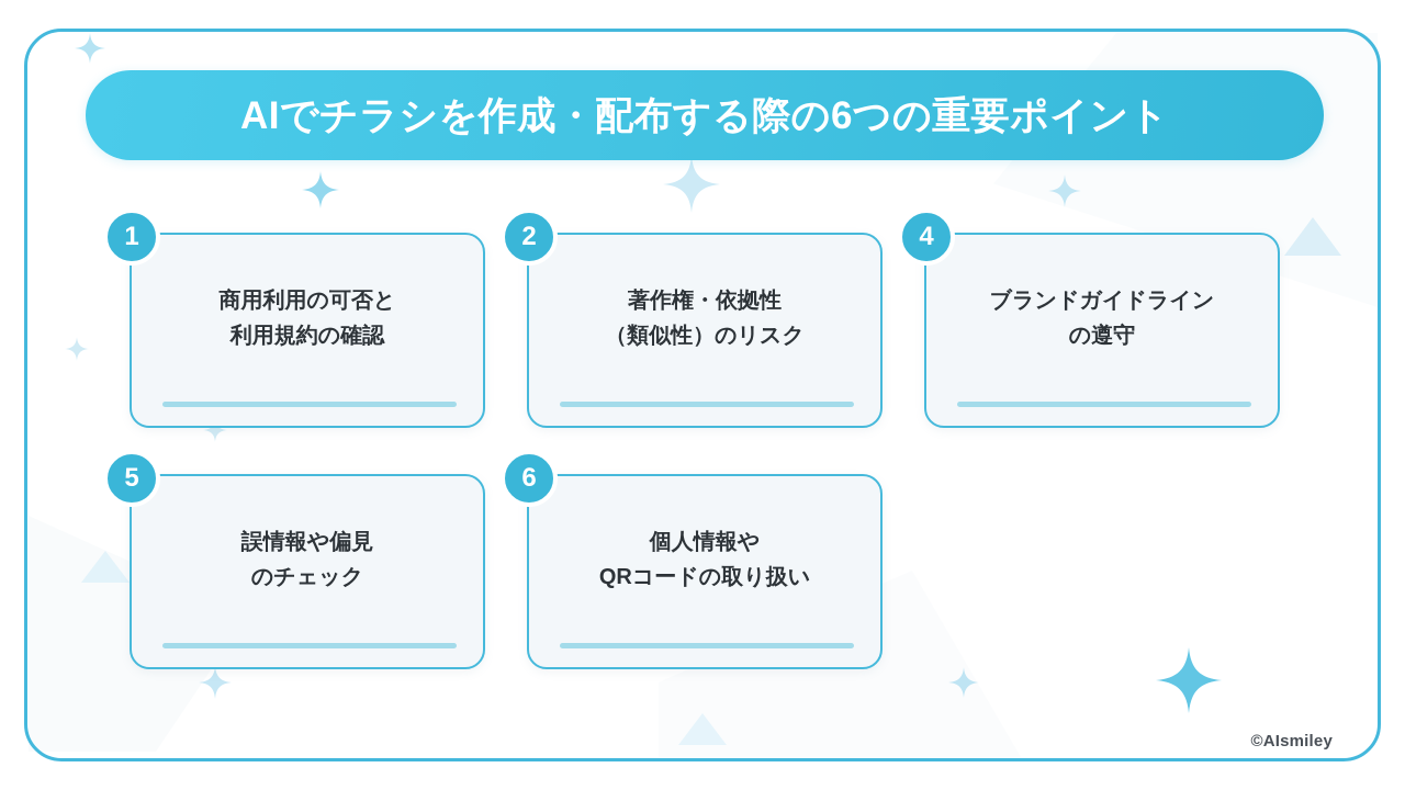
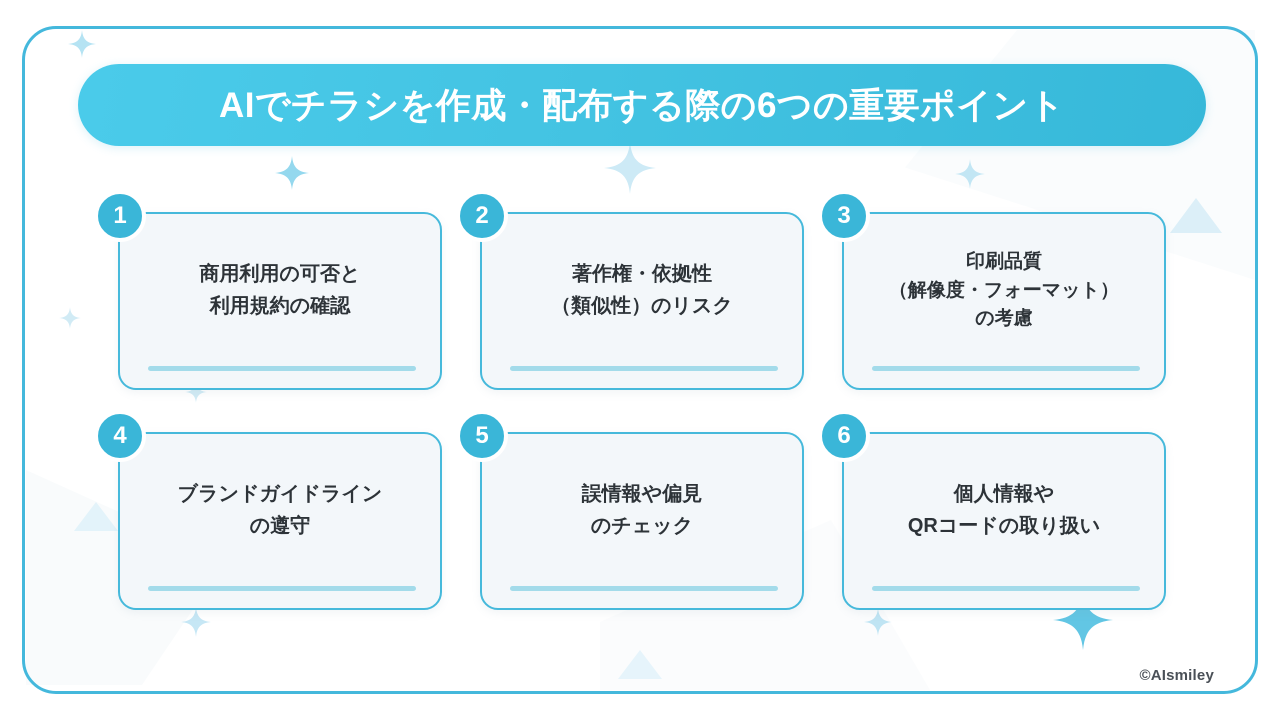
  AIでチラシを作成・配布する際の6つの重要ポイント
  商用利用の可否と
  利用規約の確認
  1
  著作権・依拠性
  （類似性）のリスク
  2
+ 印刷品質
+ （解像度・フォーマット）
+ の考慮
+ 3
  ブランドガイドライン
  の遵守
  4
  誤情報や偏見
  のチェック
  5
  個人情報や
  QRコードの取り扱い
  6
  ©AIsmiley
